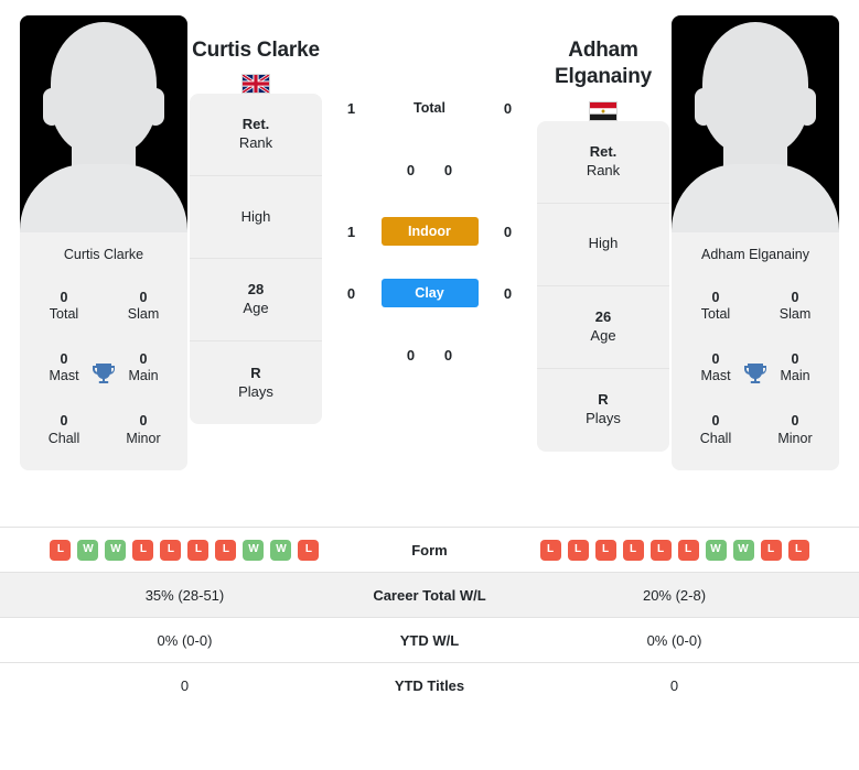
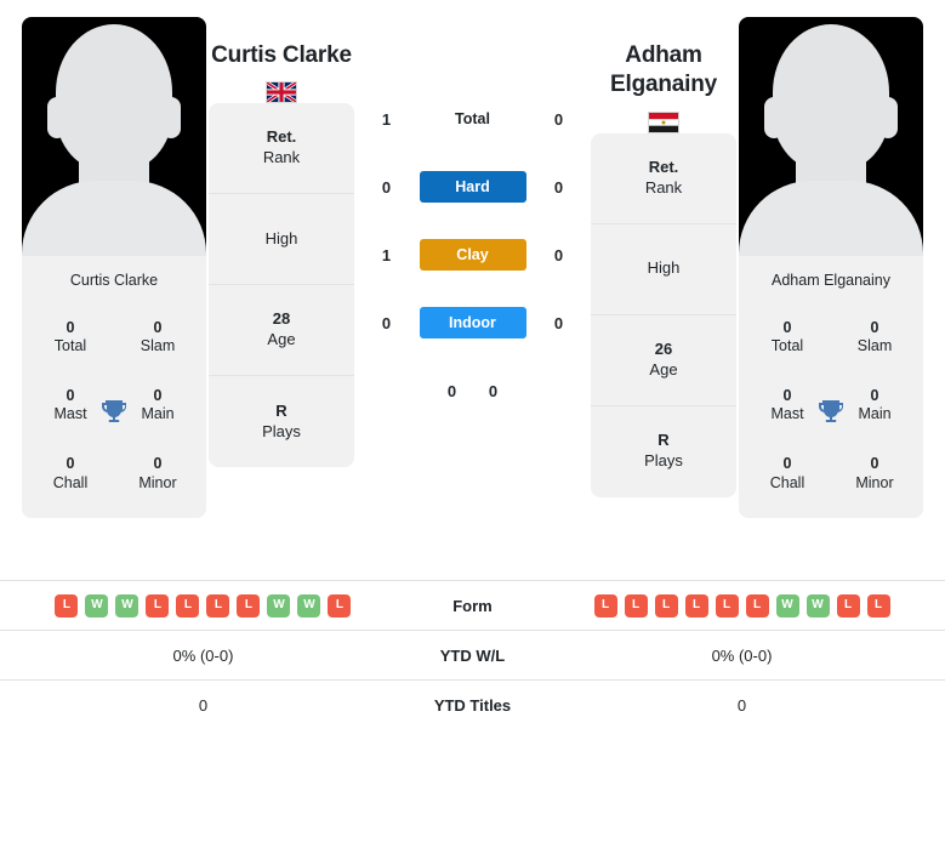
  Curtis Clarke
  0
  Total
  0
  Slam
  0
  Mast
  0
  Main
  0
  Chall
  0
  Minor
  Curtis Clarke
  Ret.
  Rank
  High
  28
  Age
  R
  Plays
  1
  Total
  0
  0
+ Hard
  0
  1
- Indoor
+ Clay
  0
  0
- Clay
+ Indoor
  0
  0
  0
  Adham Elganainy
  Ret.
  Rank
  High
  26
  Age
  R
  Plays
  Adham Elganainy
  0
  Total
  0
  Slam
  0
  Mast
  0
  Main
  0
  Chall
  0
  Minor
  L W W L L L L W W L	Form	L L L L L L W W L L
- 35% (28-51)	Career Total W/L	20% (2-8)
  0% (0-0)	YTD W/L	0% (0-0)
  0	YTD Titles	0
